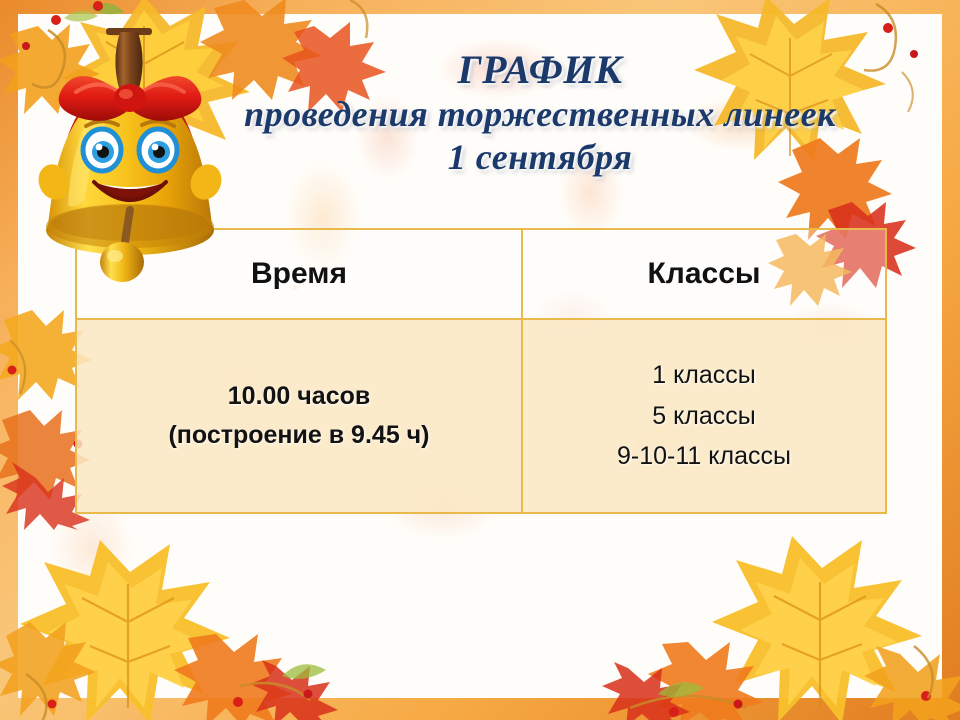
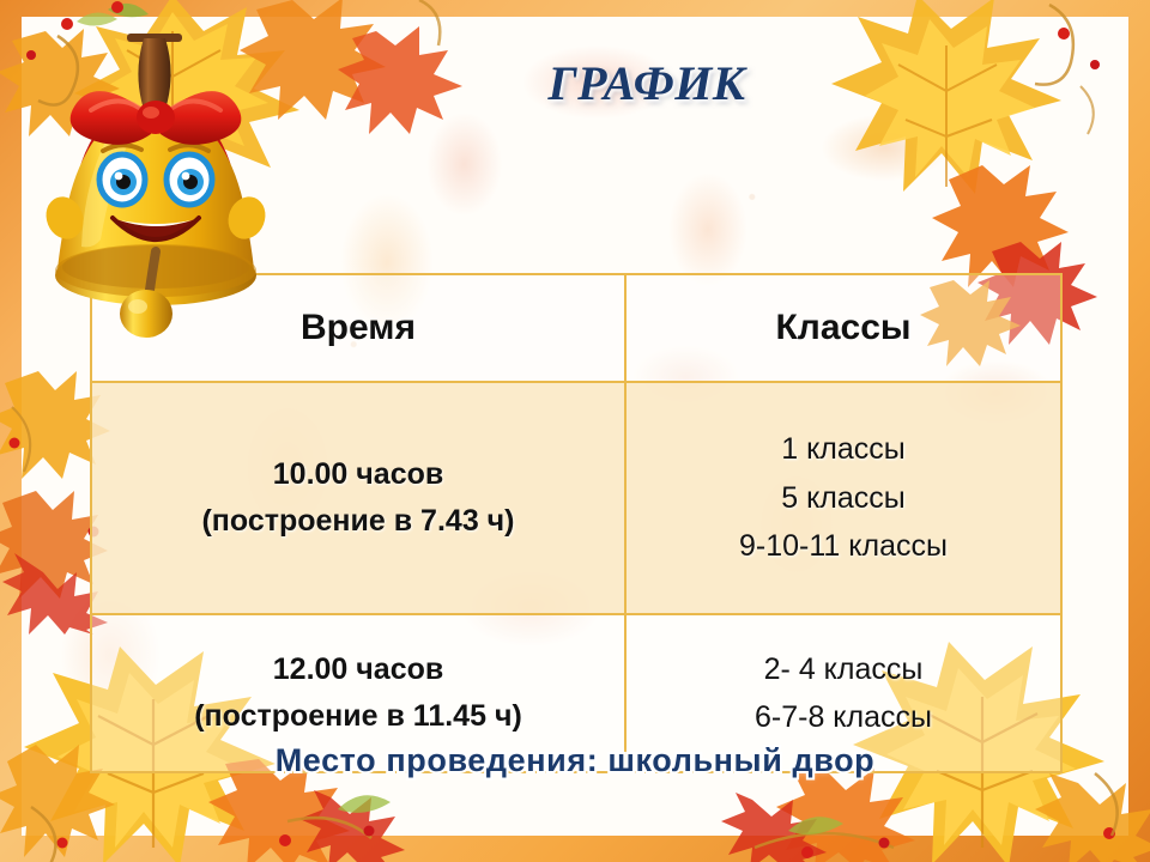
  ГРАФИК
- проведения торжественных линеек
- 1 сентября
  Время	Классы
- 10.00 часов (построение в 9.45 ч)	1 классы 5 классы 9-10-11 классы
+ 10.00 часов (построение в 7.43 ч)	1 классы 5 классы 9-10-11 классы
+ 12.00 часов (построение в 11.45 ч)	2- 4 классы 6-7-8 классы
+ Место проведения: школьный двор
